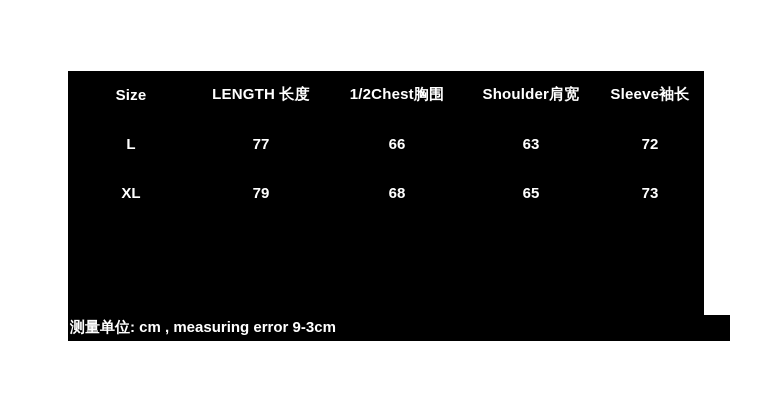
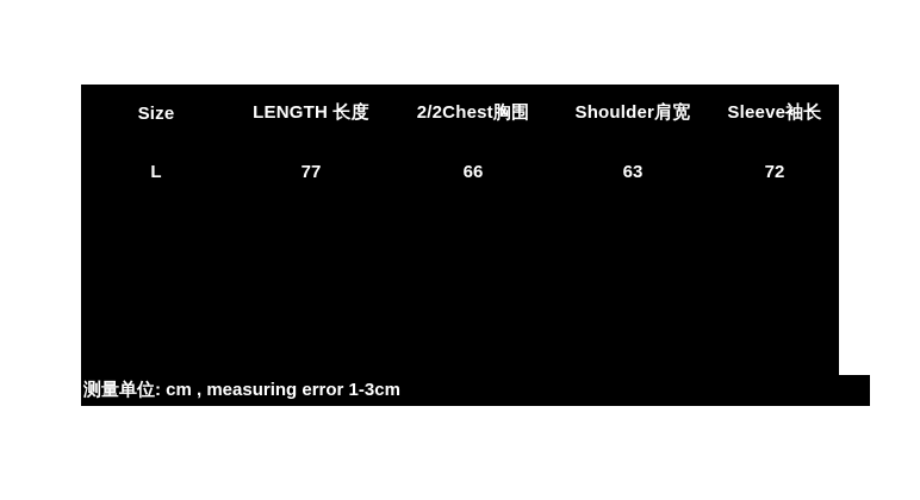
- Size	LENGTH 长度	1/2Chest胸围	Shoulder肩宽	Sleeve袖长
+ Size	LENGTH 长度	2/2Chest胸围	Shoulder肩宽	Sleeve袖长
  L	77	66	63	72
- XL	79	68	65	73
- 测量单位: cm , measuring error 9-3cm
+ 测量单位: cm , measuring error 1-3cm
